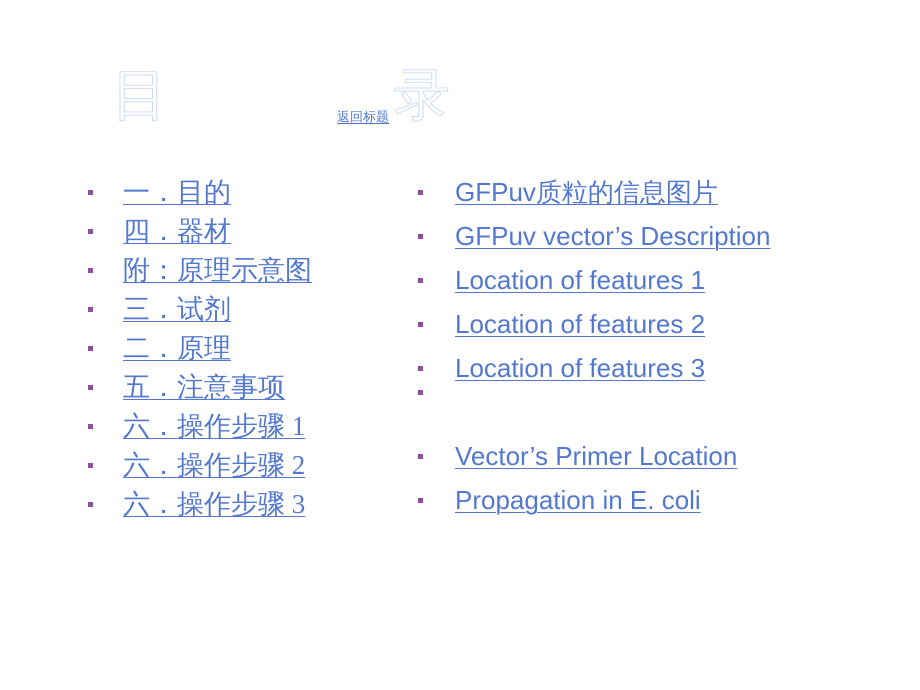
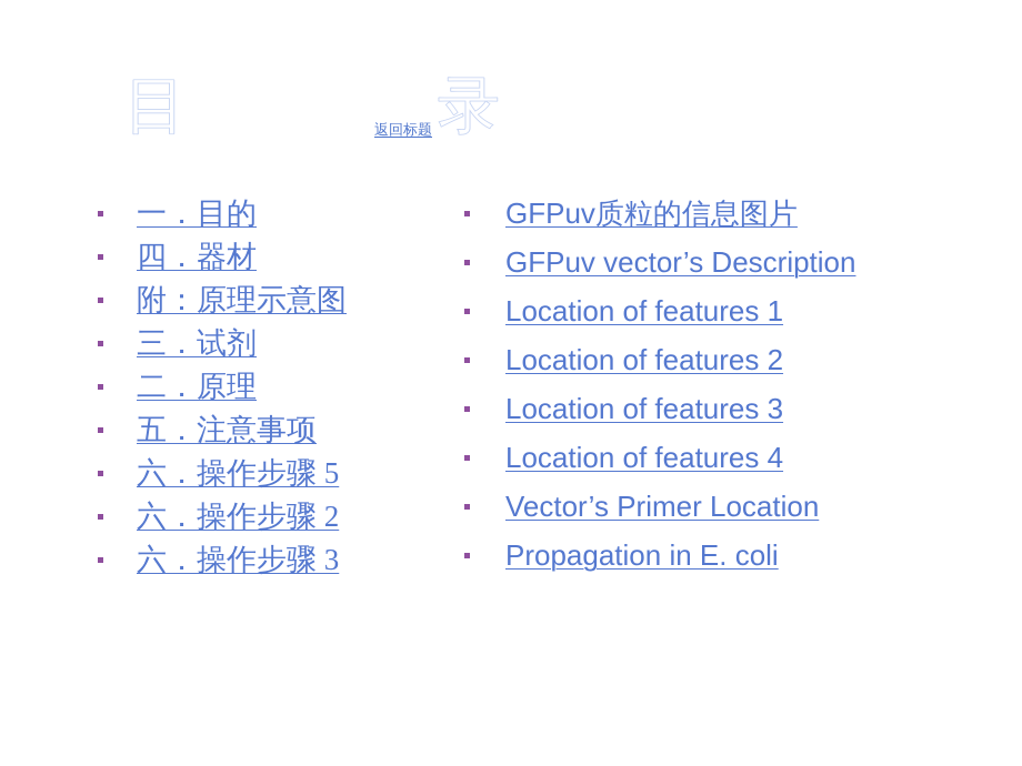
  目 录
  返回标题
  一．目的
  四．器材
  附：原理示意图
  三．试剂
  二．原理
  五．注意事项
- 六．操作步骤 1
+ 六．操作步骤 5
  六．操作步骤 2
  六．操作步骤 3
  GFPuv质粒的信息图片
  GFPuv vector’s Description
  Location of features 1
  Location of features 2
  Location of features 3
+ Location of features 4
  Vector’s Primer Location
  Propagation in E. coli
